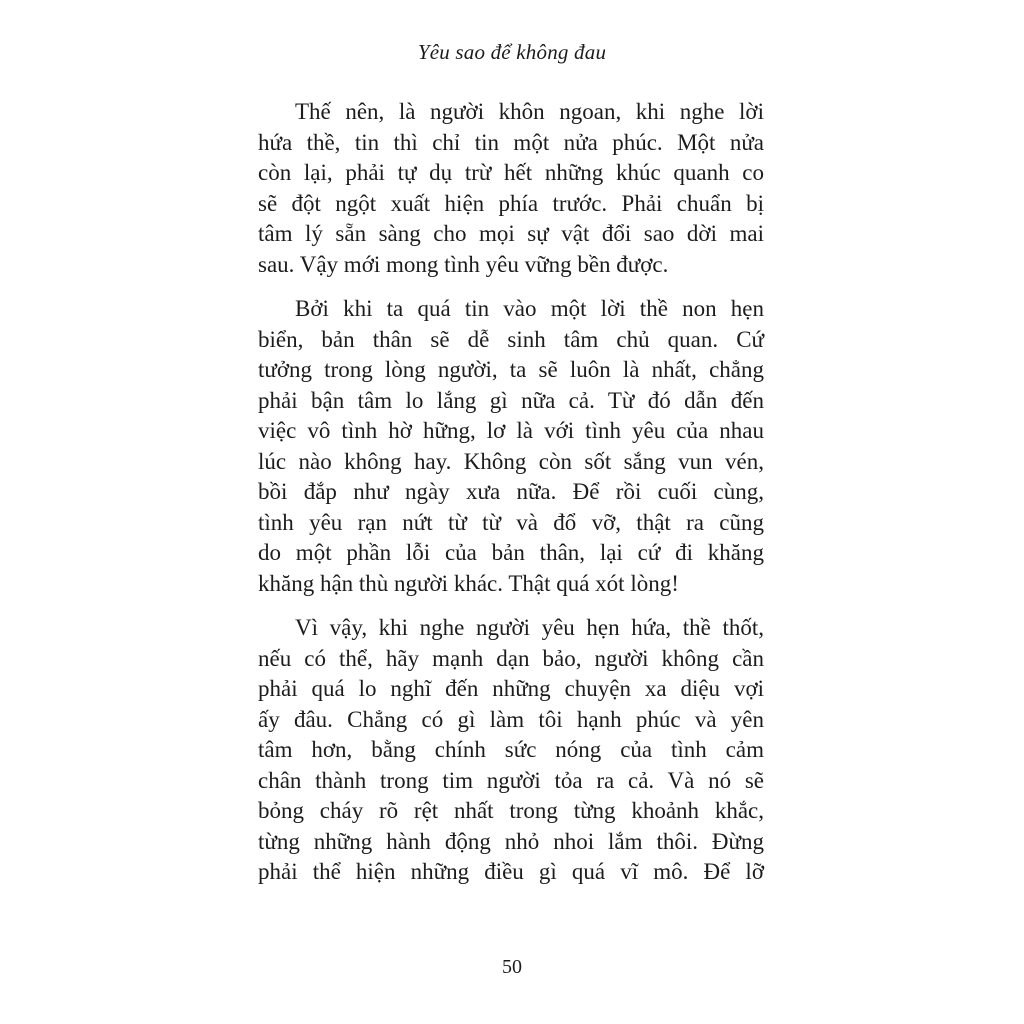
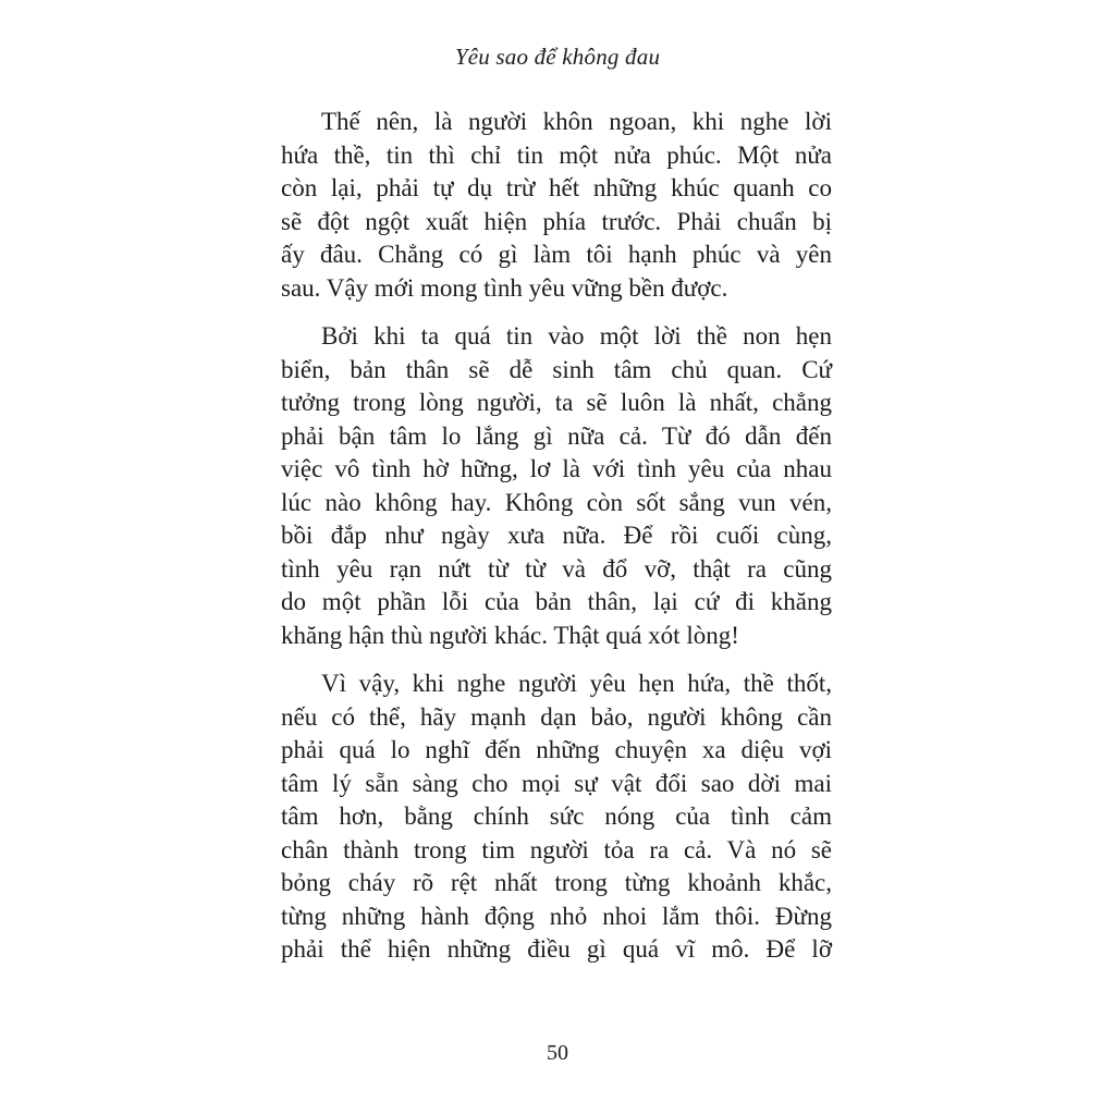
  Yêu sao để không đau
  Thế nên, là người khôn ngoan, khi nghe lời
  hứa thề, tin thì chỉ tin một nửa phúc. Một nửa
  còn lại, phải tự dụ trừ hết những khúc quanh co
  sẽ đột ngột xuất hiện phía trước. Phải chuẩn bị
- tâm lý sẵn sàng cho mọi sự vật đổi sao dời mai
+ ấy đâu. Chẳng có gì làm tôi hạnh phúc và yên
  sau. Vậy mới mong tình yêu vững bền được.
  Bởi khi ta quá tin vào một lời thề non hẹn
  biển, bản thân sẽ dễ sinh tâm chủ quan. Cứ
  tưởng trong lòng người, ta sẽ luôn là nhất, chẳng
  phải bận tâm lo lắng gì nữa cả. Từ đó dẫn đến
  việc vô tình hờ hững, lơ là với tình yêu của nhau
  lúc nào không hay. Không còn sốt sắng vun vén,
  bồi đắp như ngày xưa nữa. Để rồi cuối cùng,
  tình yêu rạn nứt từ từ và đổ vỡ, thật ra cũng
  do một phần lỗi của bản thân, lại cứ đi khăng
  khăng hận thù người khác. Thật quá xót lòng!
  Vì vậy, khi nghe người yêu hẹn hứa, thề thốt,
  nếu có thể, hãy mạnh dạn bảo, người không cần
  phải quá lo nghĩ đến những chuyện xa diệu vợi
- ấy đâu. Chẳng có gì làm tôi hạnh phúc và yên
+ tâm lý sẵn sàng cho mọi sự vật đổi sao dời mai
  tâm hơn, bằng chính sức nóng của tình cảm
  chân thành trong tim người tỏa ra cả. Và nó sẽ
  bỏng cháy rõ rệt nhất trong từng khoảnh khắc,
  từng những hành động nhỏ nhoi lắm thôi. Đừng
  phải thể hiện những điều gì quá vĩ mô. Để lỡ
  50
